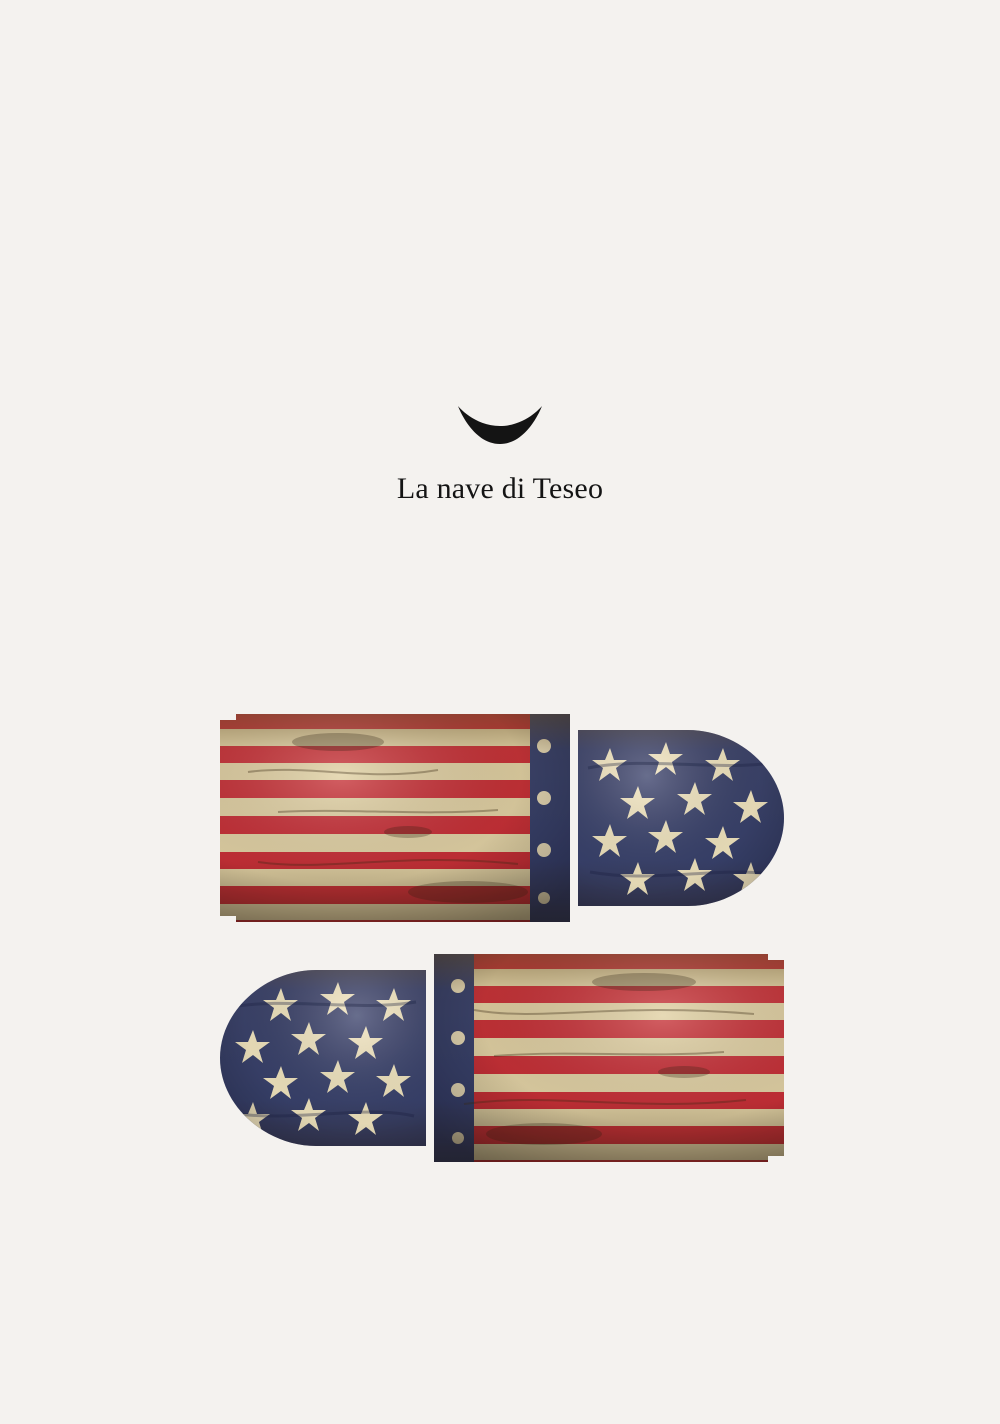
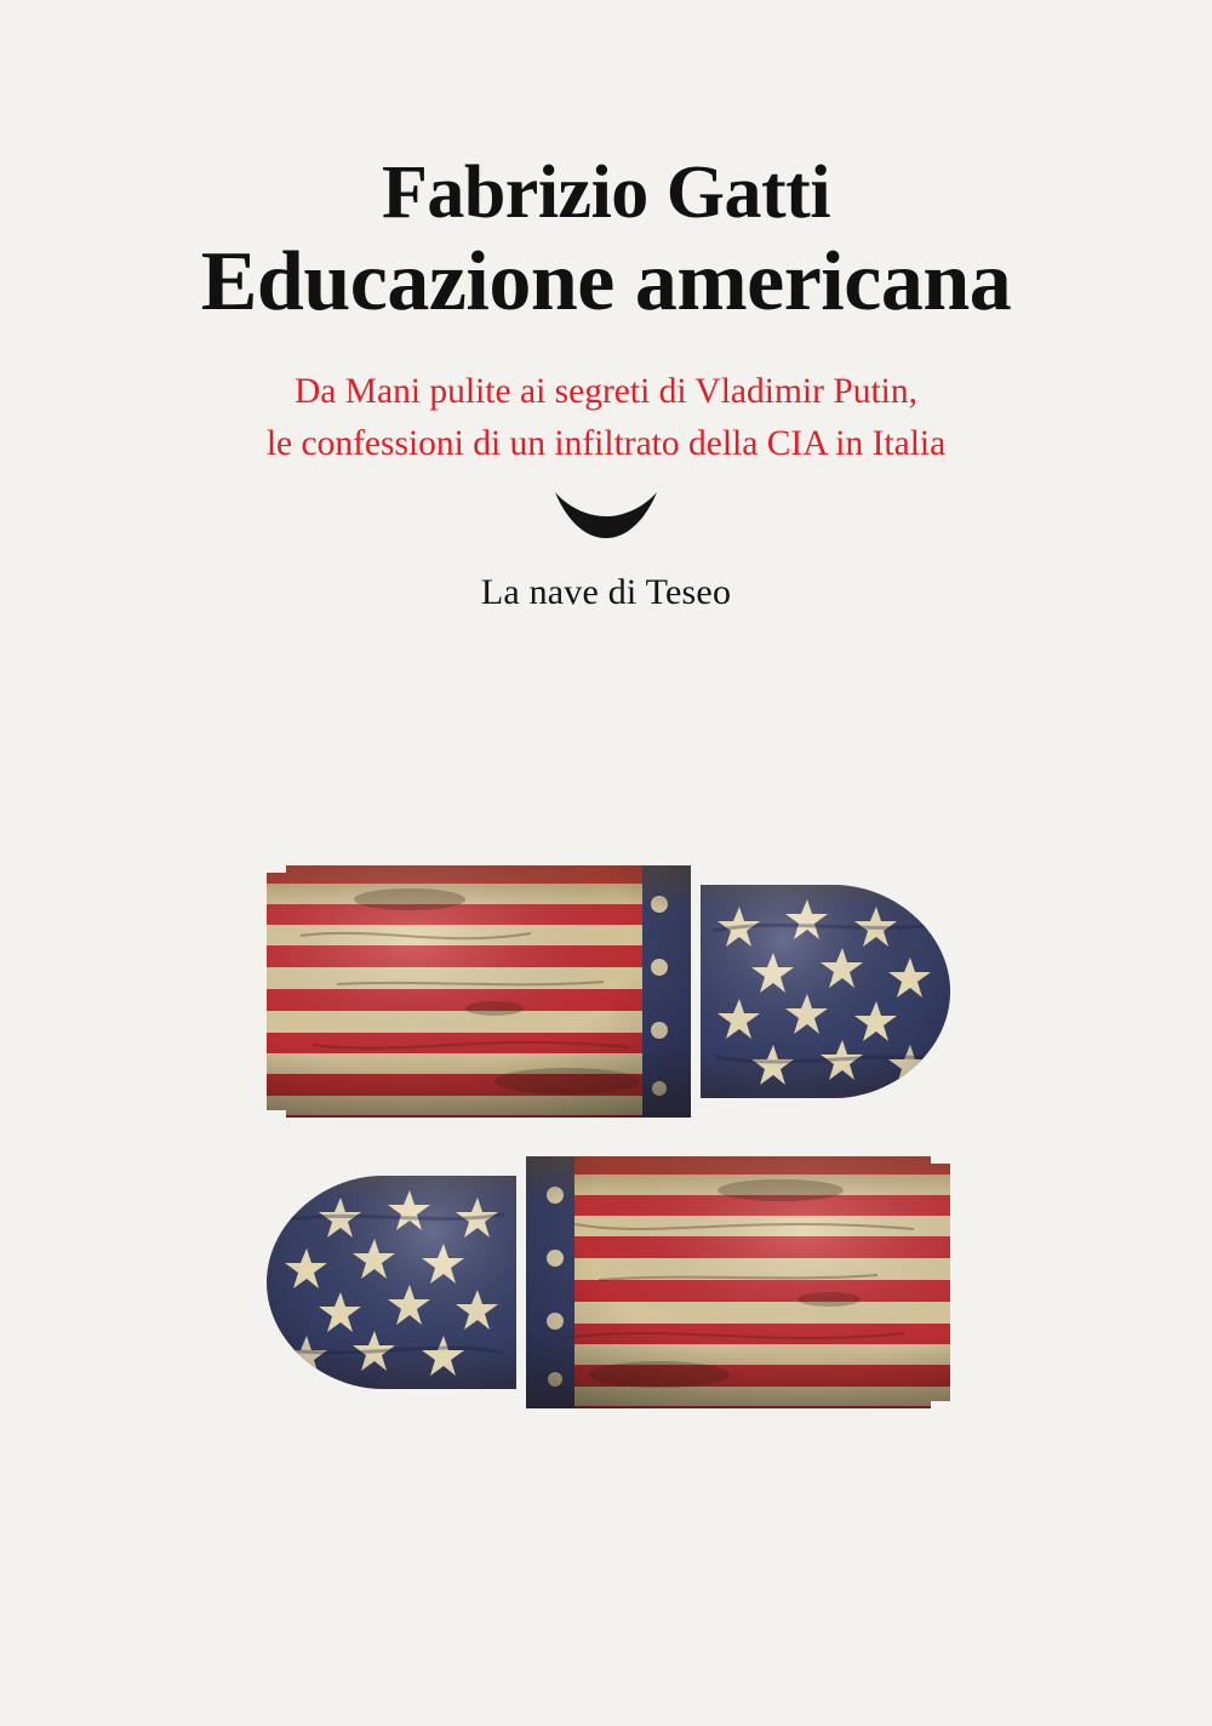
+ Fabrizio Gatti
+ Educazione americana
+ Da Mani pulite ai segreti di Vladimir Putin,
+ le confessioni di un infiltrato della CIA in Italia
  La nave di Teseo
